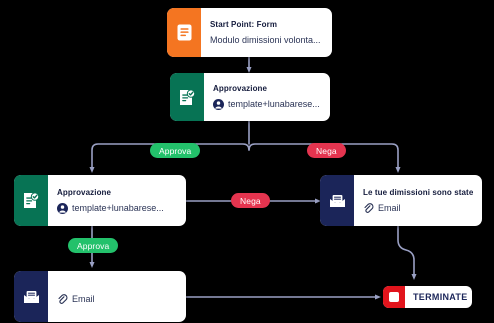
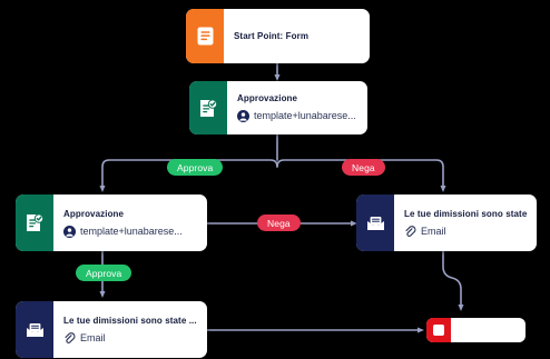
  Start Point: Form
- Modulo dimissioni volonta...
  Approvazione
  template+lunabarese...
  Approvazione
  template+lunabarese...
  Le tue dimissioni sono state
  Email
+ Le tue dimissioni sono state ...
  Email
- TERMINATE
  Approva
  Nega
  Nega
  Approva
